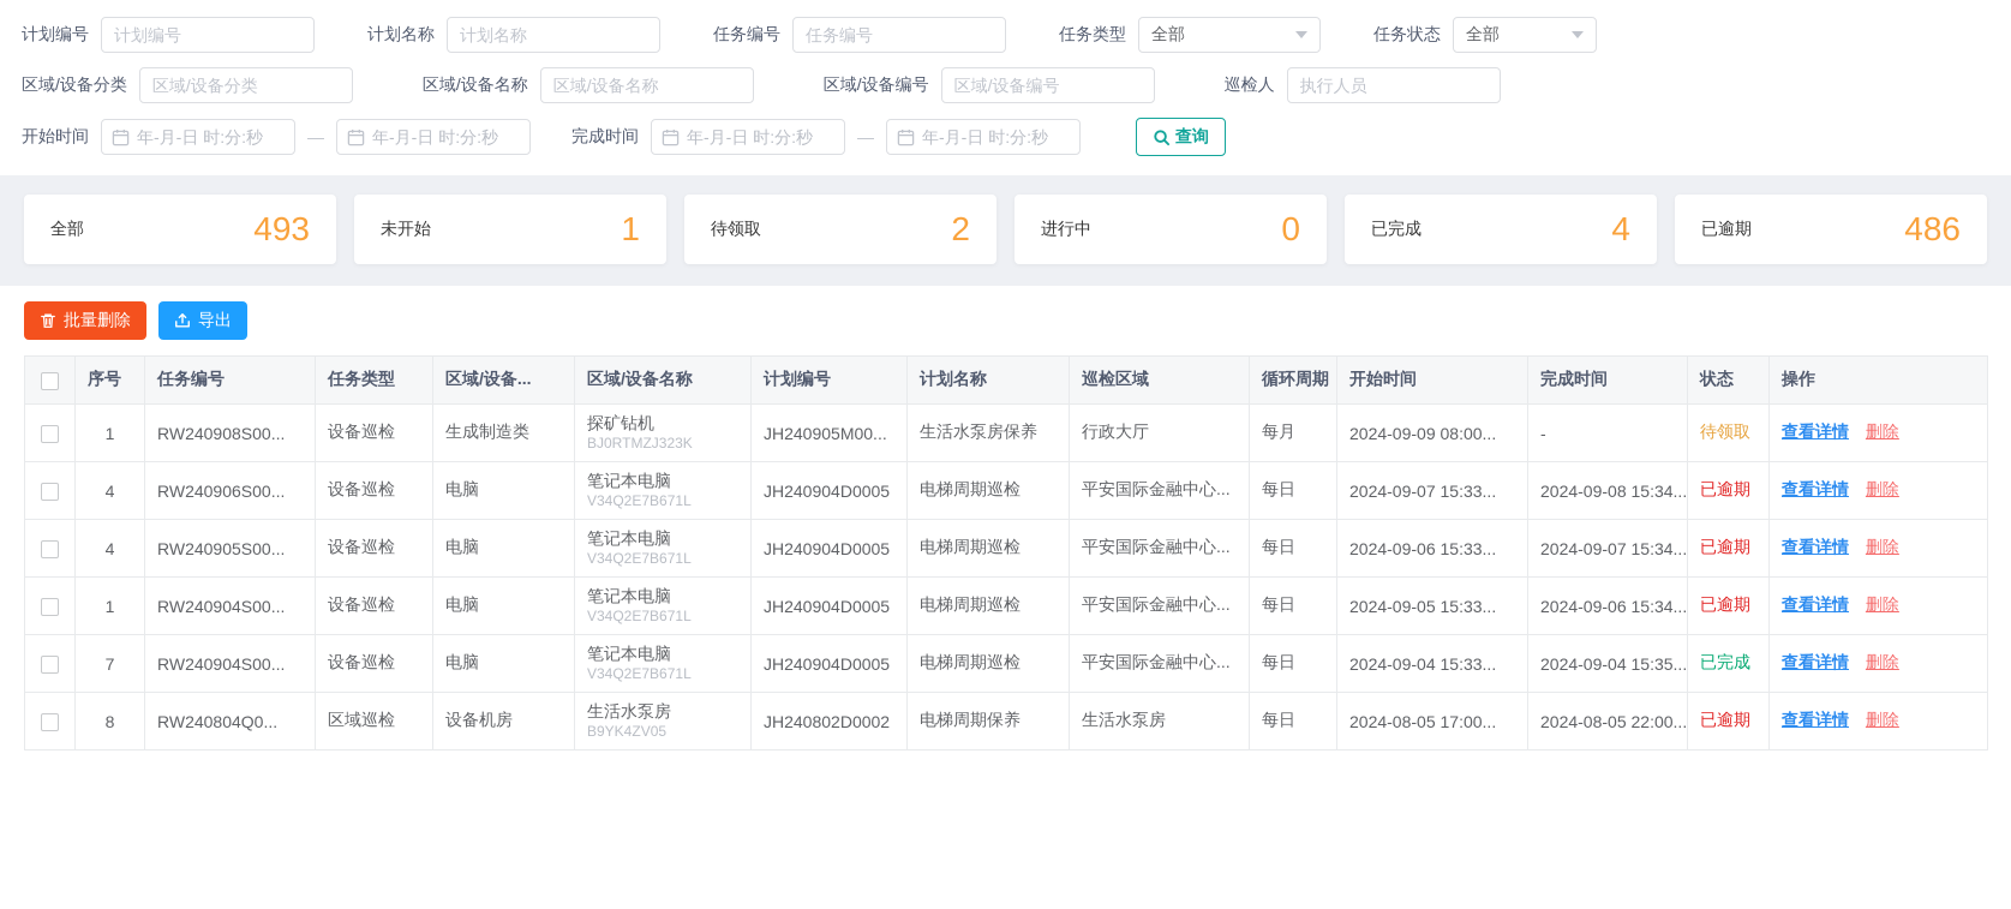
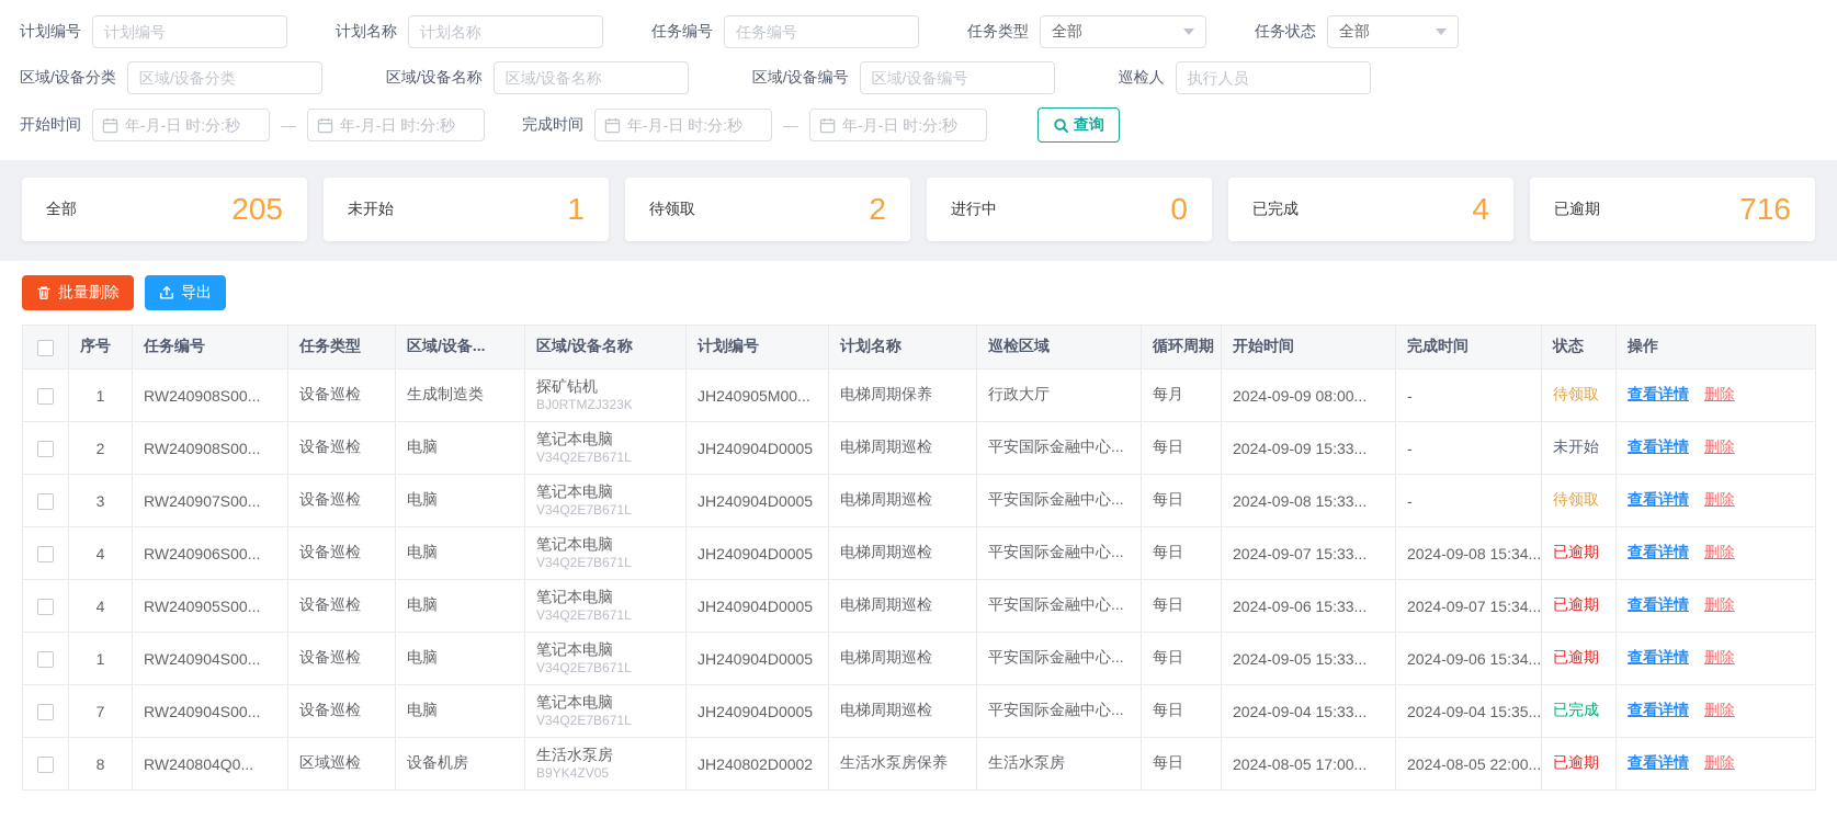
  计划编号
  计划编号
  计划名称
  计划名称
  任务编号
  任务编号
  任务类型
  全部
  任务状态
  全部
  区域/设备分类
  区域/设备分类
  区域/设备名称
  区域/设备名称
  区域/设备编号
  区域/设备编号
  巡检人
  执行人员
  开始时间
  年-月-日 时:分:秒
  —
  年-月-日 时:分:秒
  完成时间
  年-月-日 时:分:秒
  —
  年-月-日 时:分:秒
  查询
  全部
- 493
+ 205
  未开始
  1
  待领取
  2
  进行中
  0
  已完成
  4
  已逾期
- 486
+ 716
  批量删除
  导出
  		序号	任务编号	任务类型	区域/设备...	区域/设备名称	计划编号	计划名称	巡检区域	循环周期	开始时间	完成时间	状态	操作
- 	1	RW240908S00...	设备巡检	生成制造类	探矿钻机 BJ0RTMZJ323K	JH240905M00...	生活水泵房保养	行政大厅	每月	2024-09-09 08:00...	-	待领取	查看详情 删除
+ 	1	RW240908S00...	设备巡检	生成制造类	探矿钻机 BJ0RTMZJ323K	JH240905M00...	电梯周期保养	行政大厅	每月	2024-09-09 08:00...	-	待领取	查看详情 删除
+ 	2	RW240908S00...	设备巡检	电脑	笔记本电脑 V34Q2E7B671L	JH240904D0005	电梯周期巡检	平安国际金融中心...	每日	2024-09-09 15:33...	-	未开始	查看详情 删除
+ 	3	RW240907S00...	设备巡检	电脑	笔记本电脑 V34Q2E7B671L	JH240904D0005	电梯周期巡检	平安国际金融中心...	每日	2024-09-08 15:33...	-	待领取	查看详情 删除
  	4	RW240906S00...	设备巡检	电脑	笔记本电脑 V34Q2E7B671L	JH240904D0005	电梯周期巡检	平安国际金融中心...	每日	2024-09-07 15:33...	2024-09-08 15:34...	已逾期	查看详情 删除
  	4	RW240905S00...	设备巡检	电脑	笔记本电脑 V34Q2E7B671L	JH240904D0005	电梯周期巡检	平安国际金融中心...	每日	2024-09-06 15:33...	2024-09-07 15:34...	已逾期	查看详情 删除
  	1	RW240904S00...	设备巡检	电脑	笔记本电脑 V34Q2E7B671L	JH240904D0005	电梯周期巡检	平安国际金融中心...	每日	2024-09-05 15:33...	2024-09-06 15:34...	已逾期	查看详情 删除
  	7	RW240904S00...	设备巡检	电脑	笔记本电脑 V34Q2E7B671L	JH240904D0005	电梯周期巡检	平安国际金融中心...	每日	2024-09-04 15:33...	2024-09-04 15:35...	已完成	查看详情 删除
- 	8	RW240804Q0...	区域巡检	设备机房	生活水泵房 B9YK4ZV05	JH240802D0002	电梯周期保养	生活水泵房	每日	2024-08-05 17:00...	2024-08-05 22:00...	已逾期	查看详情 删除
+ 	8	RW240804Q0...	区域巡检	设备机房	生活水泵房 B9YK4ZV05	JH240802D0002	生活水泵房保养	生活水泵房	每日	2024-08-05 17:00...	2024-08-05 22:00...	已逾期	查看详情 删除
